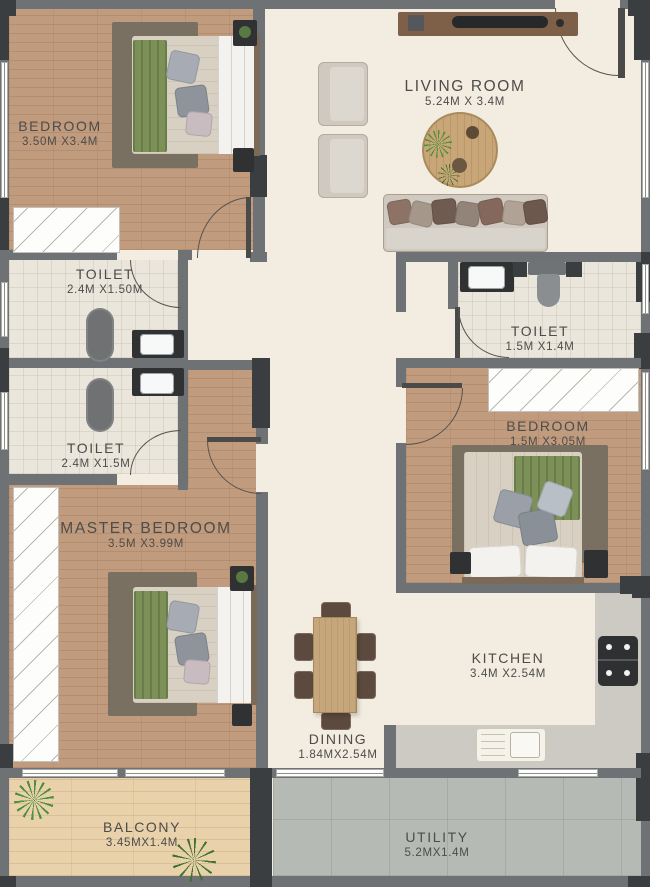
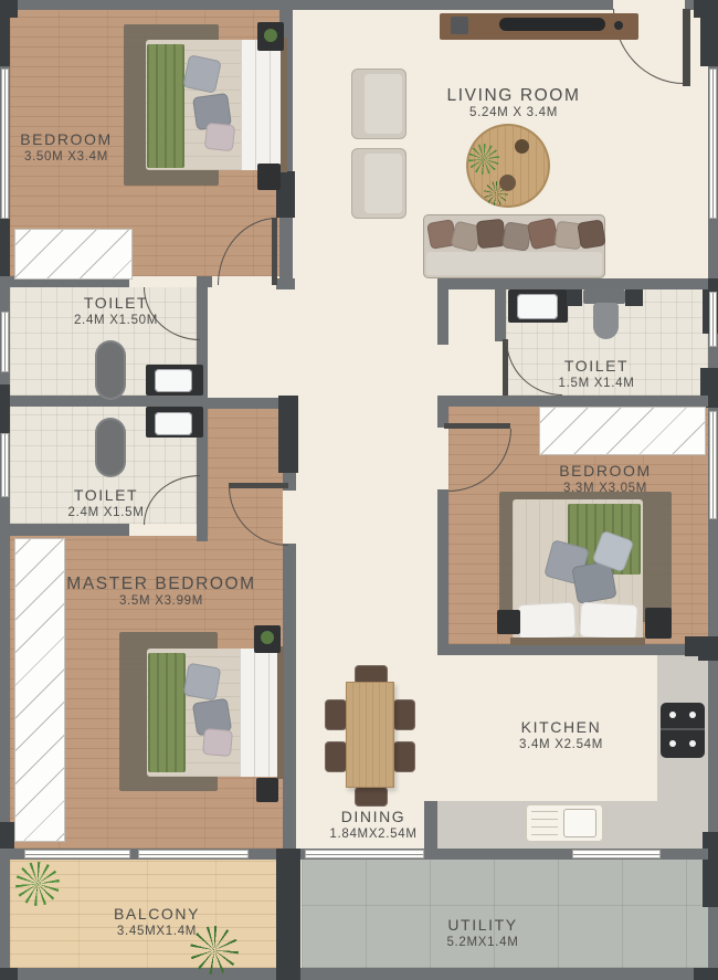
  BEDROOM
  3.50M X3.4M
  LIVING ROOM
  5.24M X 3.4M
  TOILET
  2.4M X1.50M
  TOILET
  2.4M X1.5M
  TOILET
  1.5M X1.4M
  MASTER BEDROOM
  3.5M X3.99M
  BEDROOM
- 1.5M X3.05M
+ 3.3M X3.05M
  KITCHEN
  3.4M X2.54M
  DINING
  1.84MX2.54M
  BALCONY
  3.45MX1.4M
  UTILITY
  5.2MX1.4M
